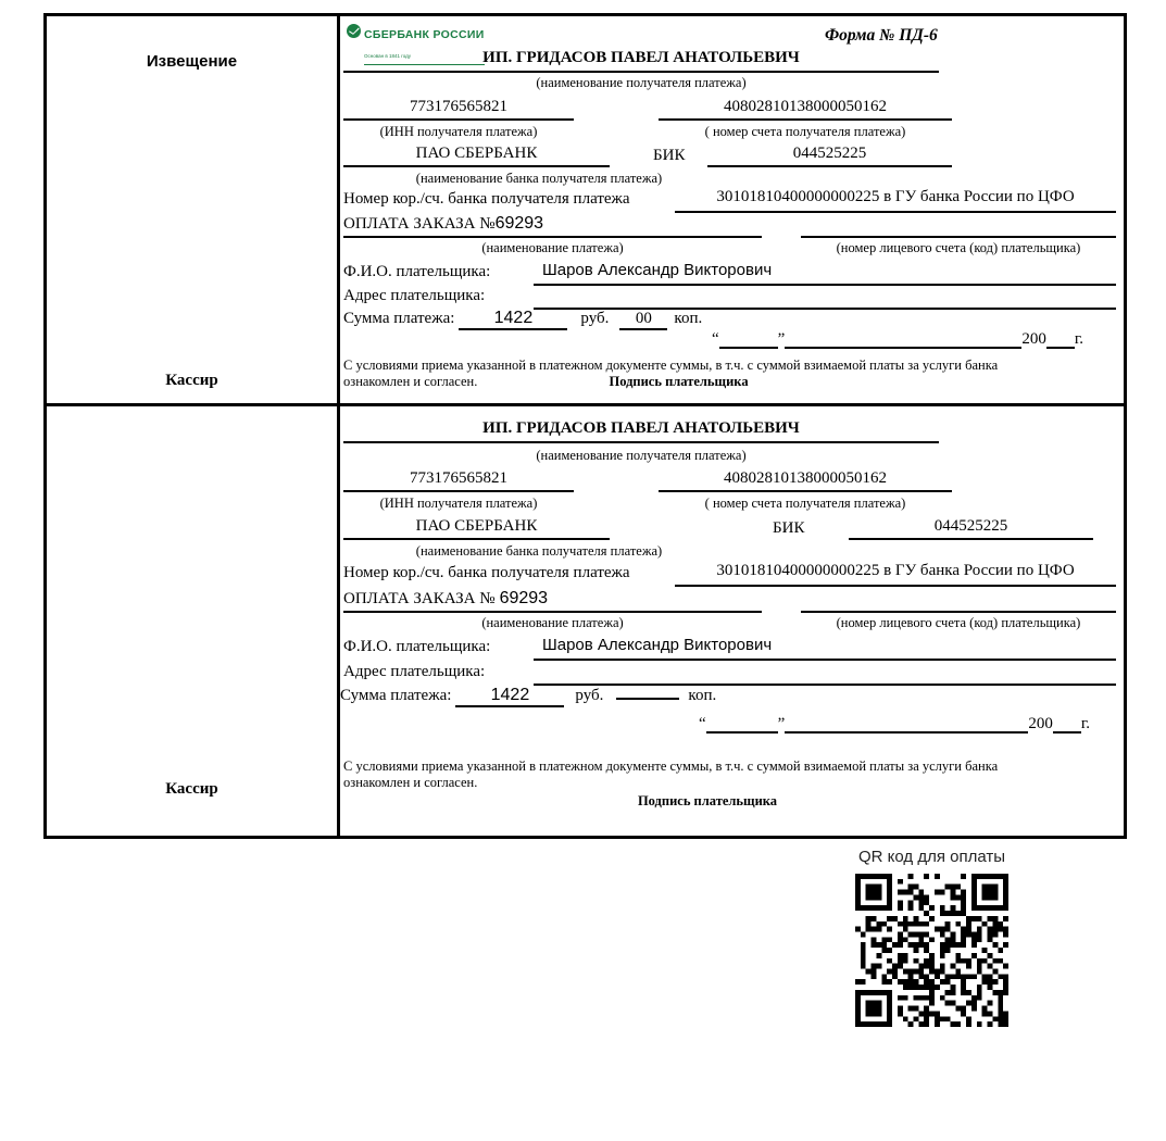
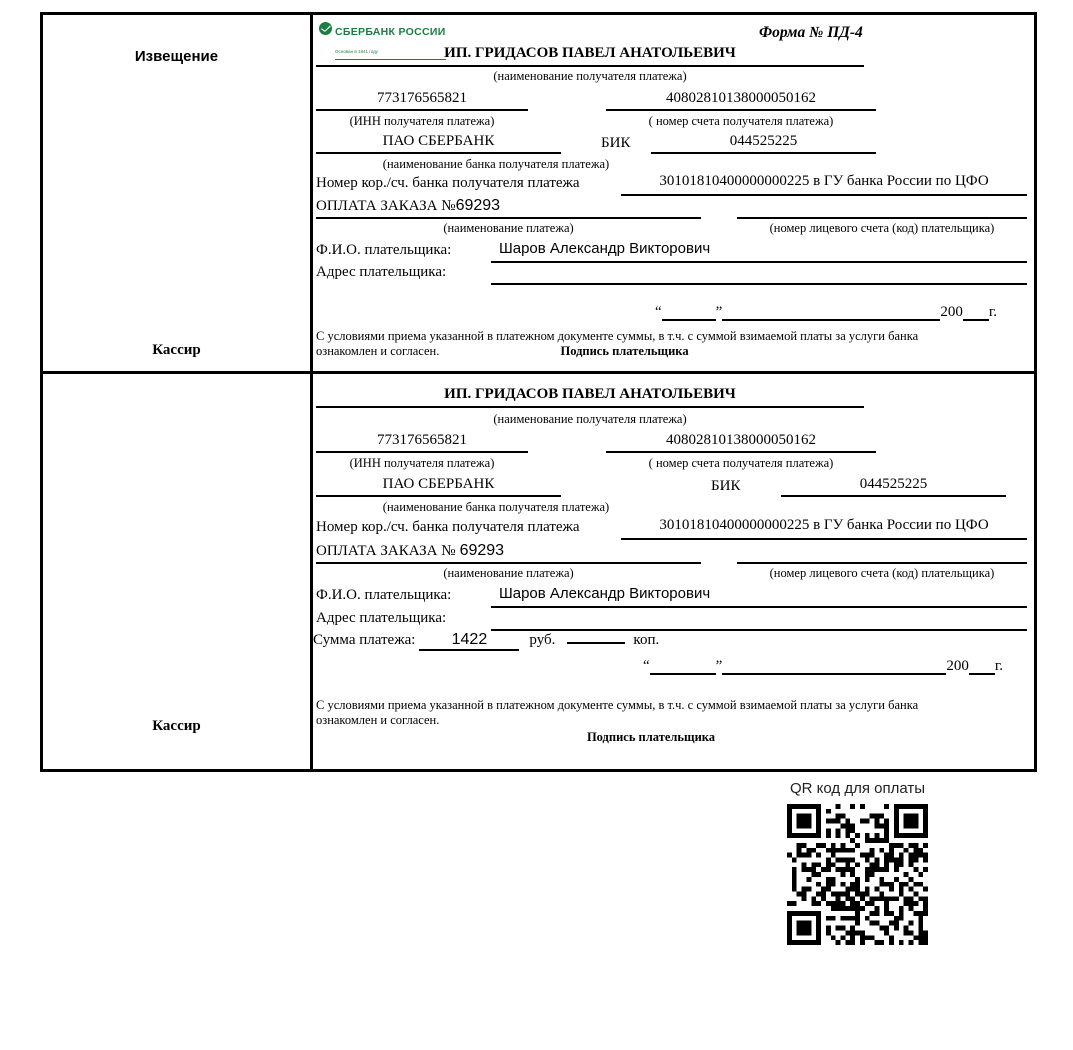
  Извещение
  Кассир
  СБЕРБАНК РОССИИ
- Форма № ПД-6
+ Форма № ПД-4
  ИП. ГРИДАСОВ ПАВЕЛ АНАТОЛЬЕВИЧ
  (наименование получателя платежа)
  773176565821
  40802810138000050162
  (ИНН получателя платежа)
  ( номер счета получателя платежа)
  ПАО СБЕРБАНК
  БИК
  044525225
  (наименование банка получателя платежа)
  Номер кор./сч. банка получателя платежа
  30101810400000000225 в ГУ банка России по ЦФО
  ОПЛАТА ЗАКАЗА №69293
  (наименование платежа)
  (номер лицевого счета (код) плательщика)
  Ф.И.О. плательщика:
  Шаров Александр Викторович
  Адрес плательщика:
- Сумма платежа: 1422 руб. 00 коп.
  “
  ”
  200
  г.
  С условиями приема указанной в платежном документе суммы, в т.ч. с суммой взимаемой платы за услуги банка
  ознакомлен и согласен. Подпись плательщика
  Кассир
  ИП. ГРИДАСОВ ПАВЕЛ АНАТОЛЬЕВИЧ
  (наименование получателя платежа)
  773176565821
  40802810138000050162
  (ИНН получателя платежа)
  ( номер счета получателя платежа)
  ПАО СБЕРБАНК
  БИК
  044525225
  (наименование банка получателя платежа)
  Номер кор./сч. банка получателя платежа
  30101810400000000225 в ГУ банка России по ЦФО
  ОПЛАТА ЗАКАЗА № 69293
  (наименование платежа)
  (номер лицевого счета (код) плательщика)
  Ф.И.О. плательщика:
  Шаров Александр Викторович
  Адрес плательщика:
  Сумма платежа: 1422 руб. коп.
  “
  ”
  200
  г.
  С условиями приема указанной в платежном документе суммы, в т.ч. с суммой взимаемой платы за услуги банка
  ознакомлен и согласен.
  Подпись плательщика
  QR код для оплаты
